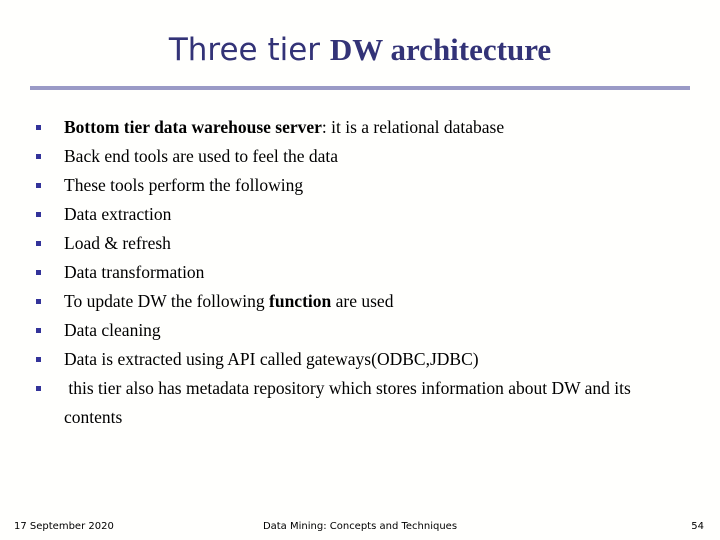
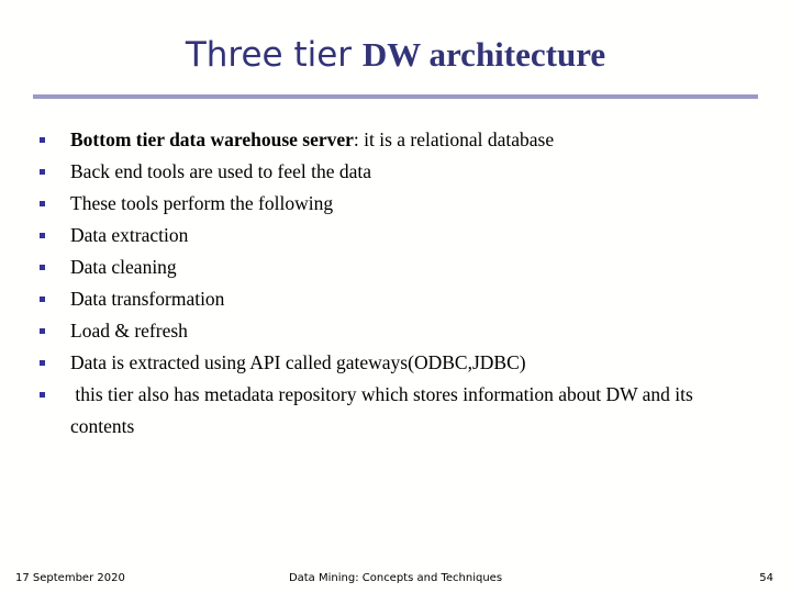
  Three tier DW architecture
  Bottom tier data warehouse server: it is a relational database
  Back end tools are used to feel the data
  These tools perform the following
  Data extraction
- Load & refresh
+ Data cleaning
  Data transformation
- To update DW the following function are used
- Data cleaning
+ Load & refresh
  Data is extracted using API called gateways(ODBC,JDBC)
  this tier also has metadata repository which stores information about DW and its contents
  17 September 2020
  Data Mining: Concepts and Techniques
  54
